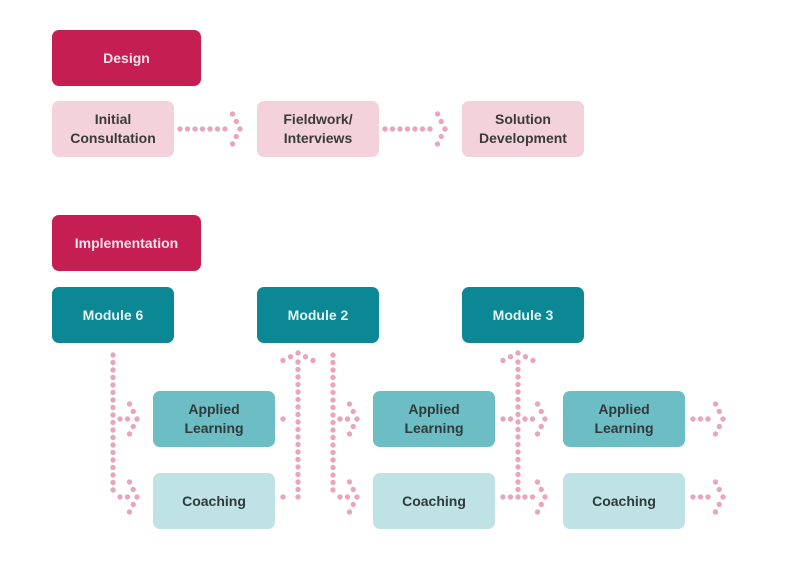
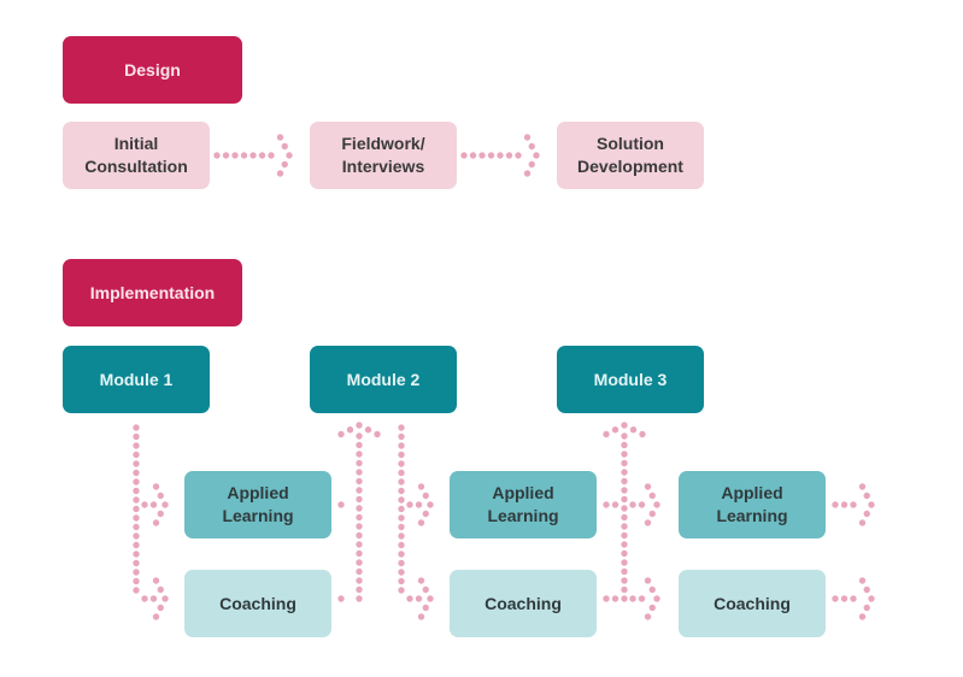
  Design
  Initial
  Consultation
  Fieldwork/
  Interviews
  Solution
  Development
  Implementation
- Module 6
+ Module 1
  Module 2
  Module 3
  Applied
  Learning
  Applied
  Learning
  Applied
  Learning
  Coaching
  Coaching
  Coaching
